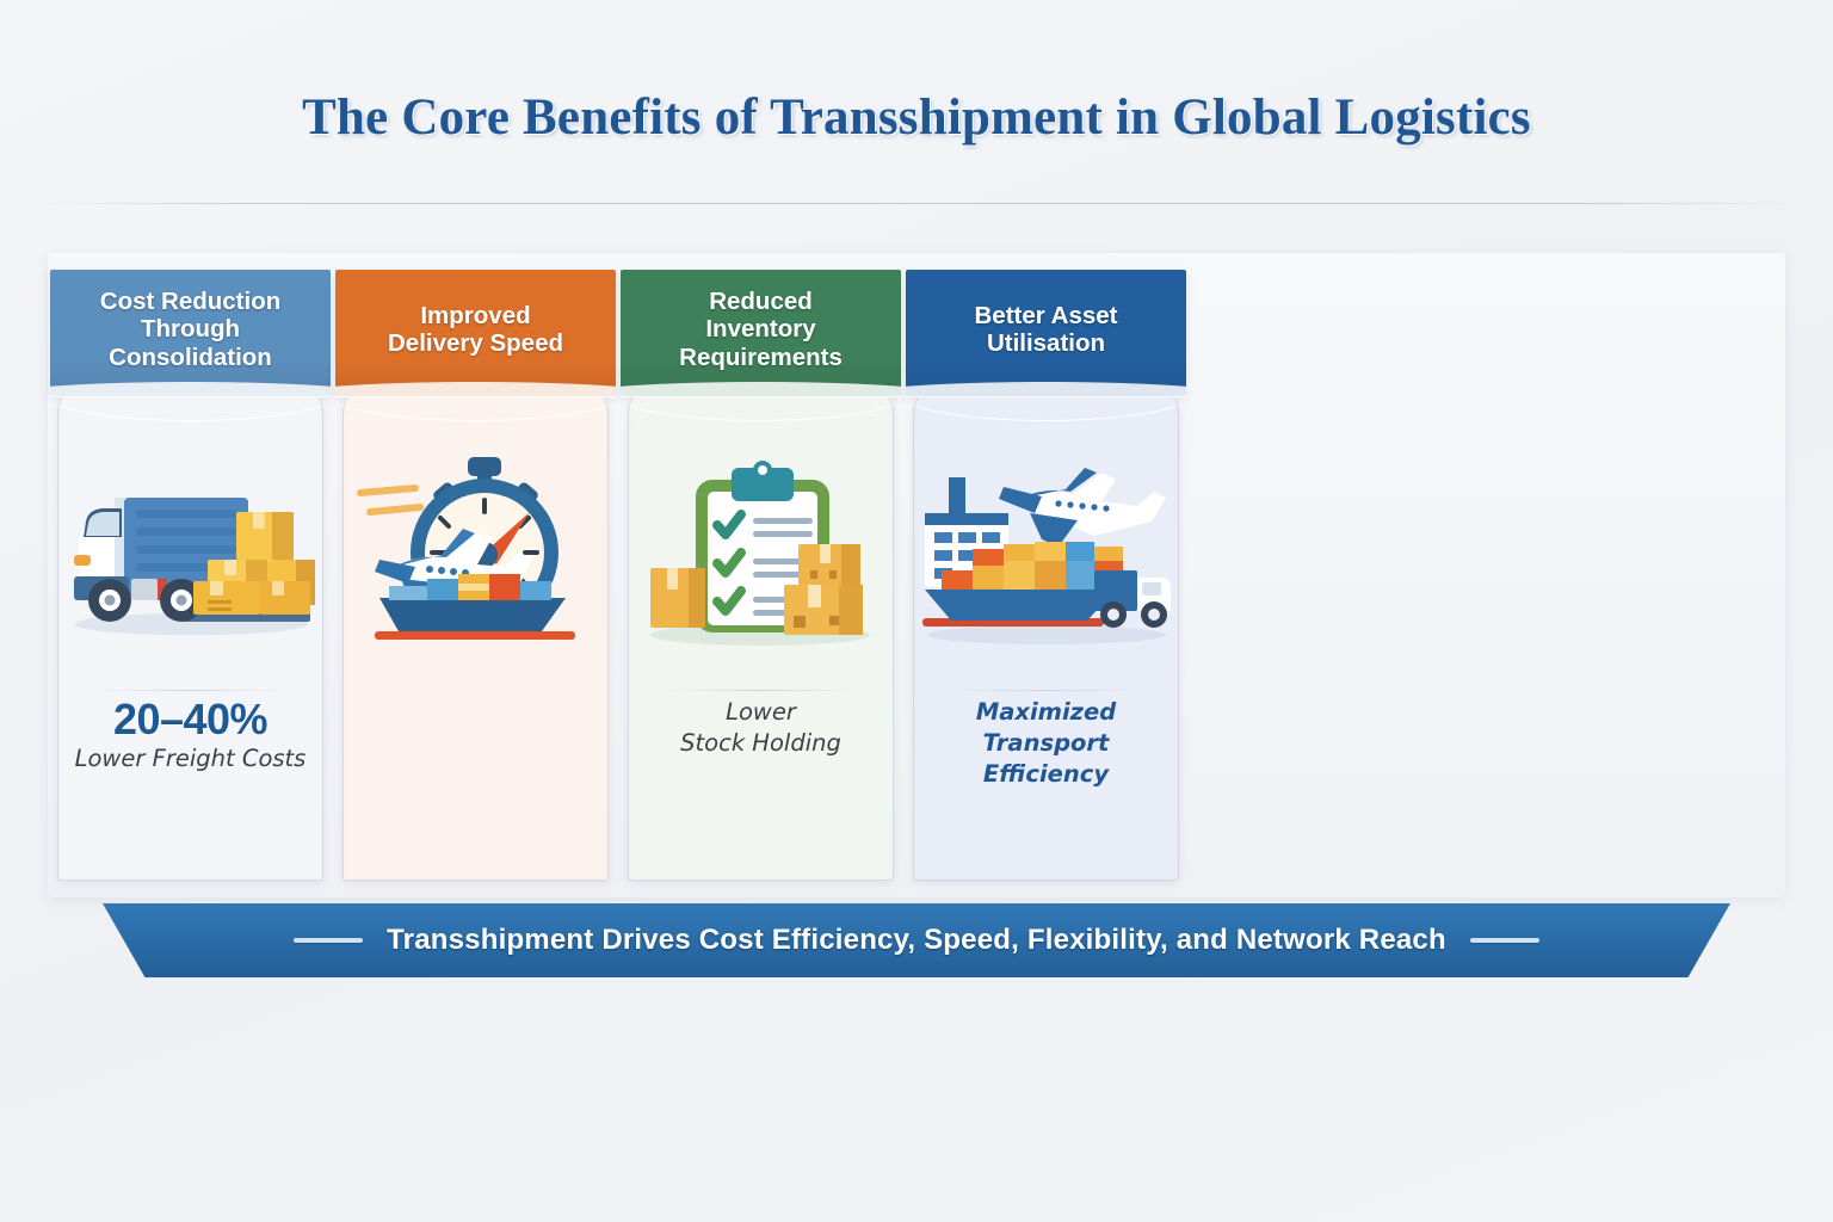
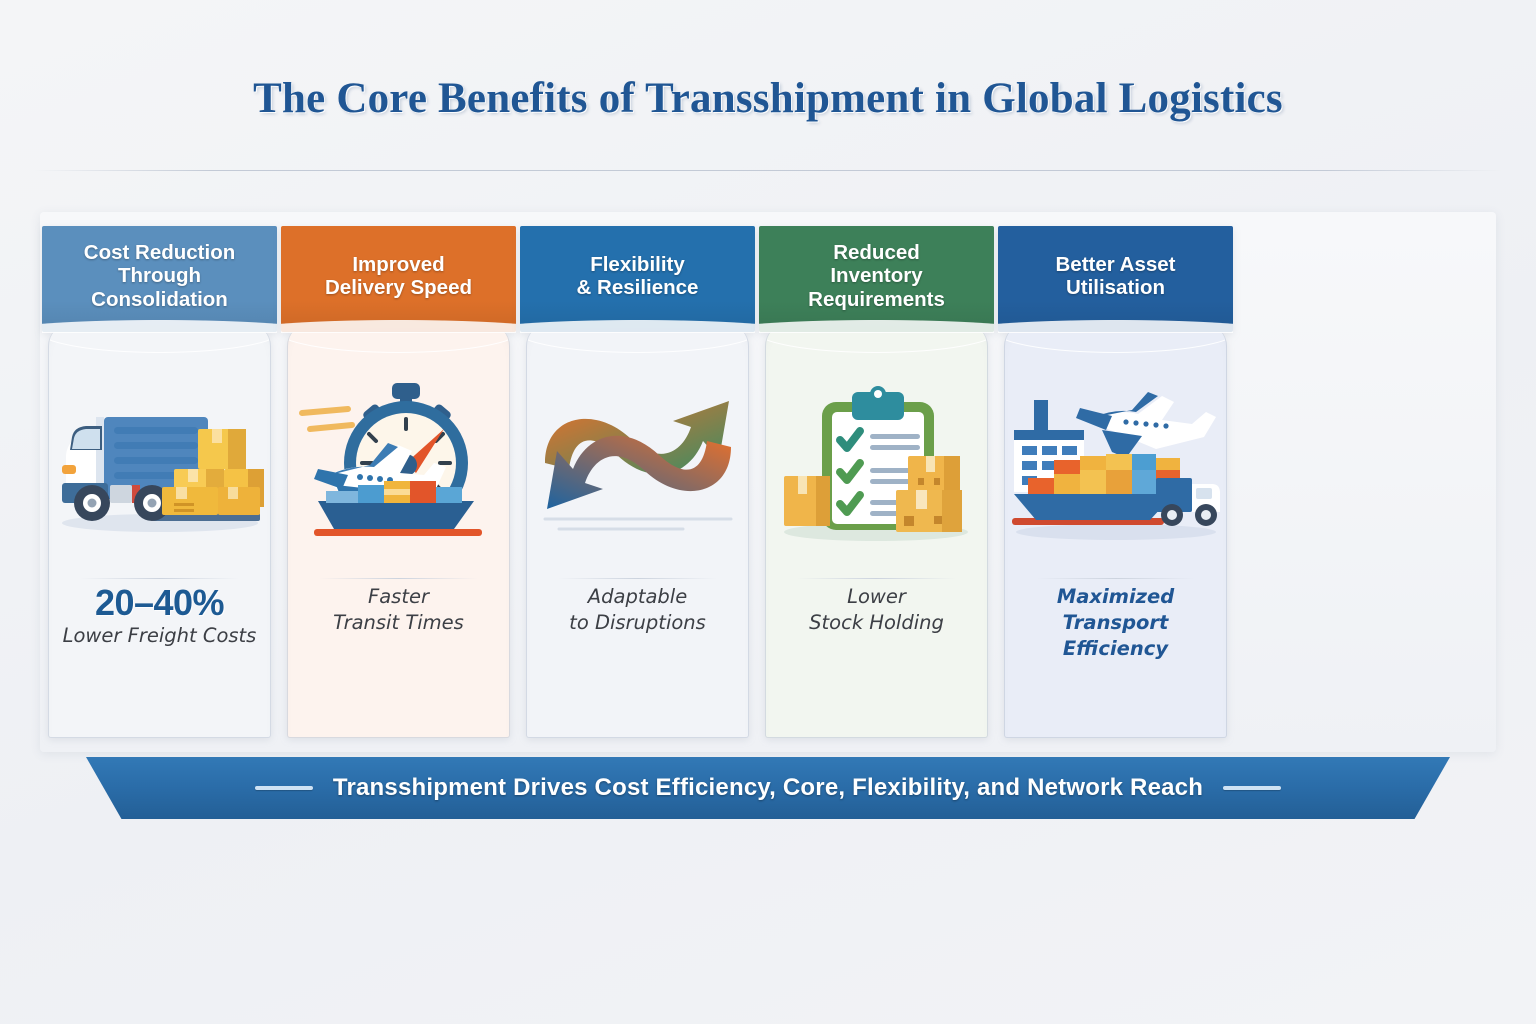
  The Core Benefits of Transshipment in Global Logistics
  Cost Reduction
  Through
  Consolidation
  20–40%
  Lower Freight Costs
  Improved
  Delivery Speed
+ Faster
+ Transit Times
+ Flexibility
+ & Resilience
+ Adaptable
+ to Disruptions
  Reduced
  Inventory
  Requirements
  Lower
  Stock Holding
  Better Asset
  Utilisation
  Maximized Transport Efficiency
- Transshipment Drives Cost Efficiency, Speed, Flexibility, and Network Reach
+ Transshipment Drives Cost Efficiency, Core, Flexibility, and Network Reach
